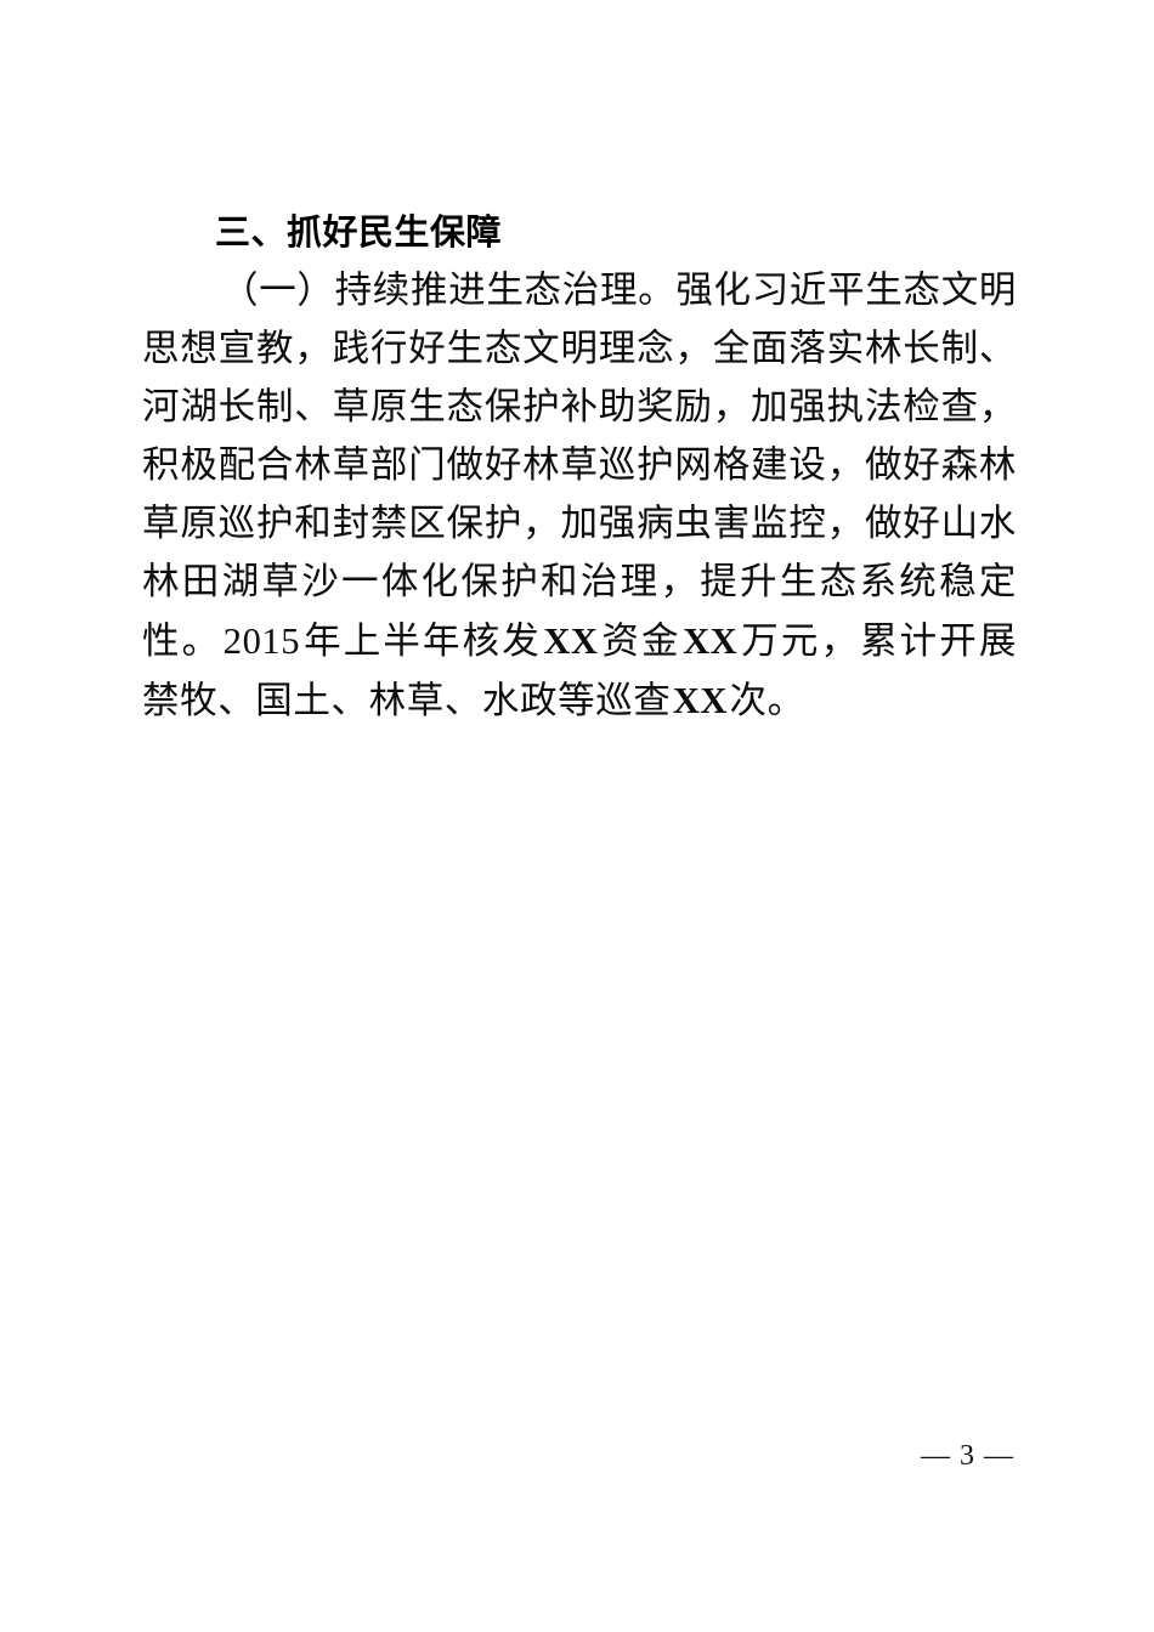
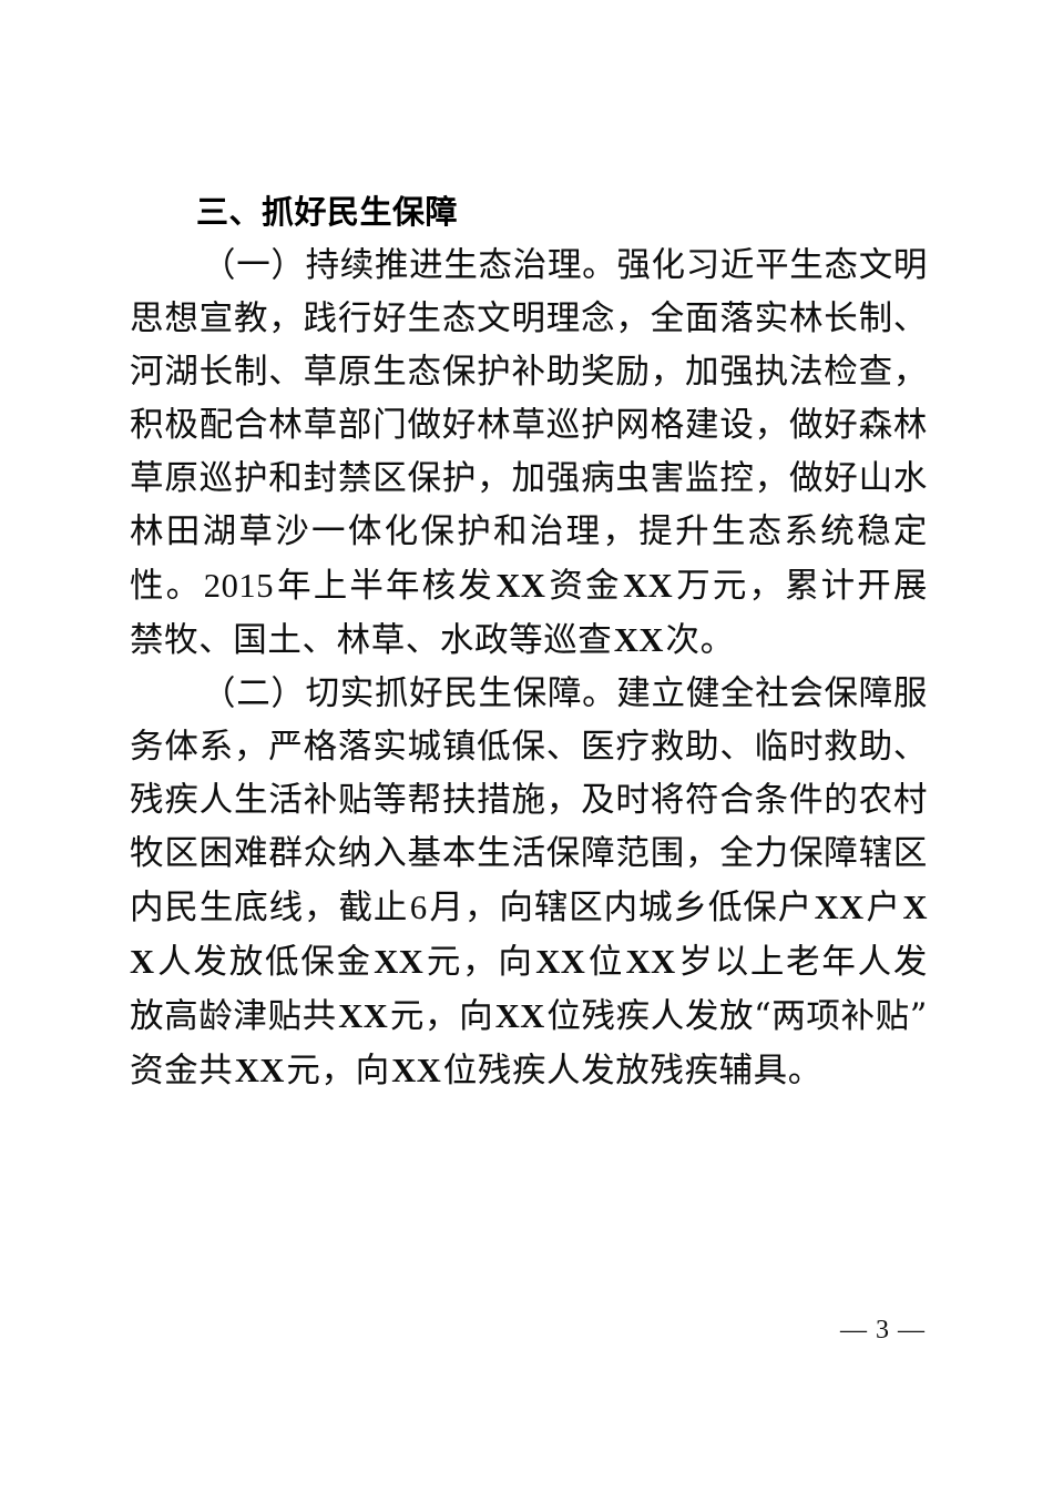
  三、抓好民生保障
  （一）持续推进生态治理。强化习近平生态文明思想宣教，践行好生态文明理念，全面落实林长制、河湖长制、草原生态保护补助奖励，加强执法检查，积极配合林草部门做好林草巡护网格建设，做好森林草原巡护和封禁区保护，加强病虫害监控，做好山水林田湖草沙一体化保护和治理，提升生态系统稳定性。2015年上半年核发XX资金XX万元，累计开展禁牧、国土、林草、水政等巡查XX次。
+ （二）切实抓好民生保障。建立健全社会保障服务体系，严格落实城镇低保、医疗救助、临时救助、残疾人生活补贴等帮扶措施，及时将符合条件的农村牧区困难群众纳入基本生活保障范围，全力保障辖区内民生底线，截止6月，向辖区内城乡低保户XX户XX人发放低保金XX元，向XX位XX岁以上老年人发放高龄津贴共XX元，向XX位残疾人发放“两项补贴”资金共XX元，向XX位残疾人发放残疾辅具。
  — 3 —
